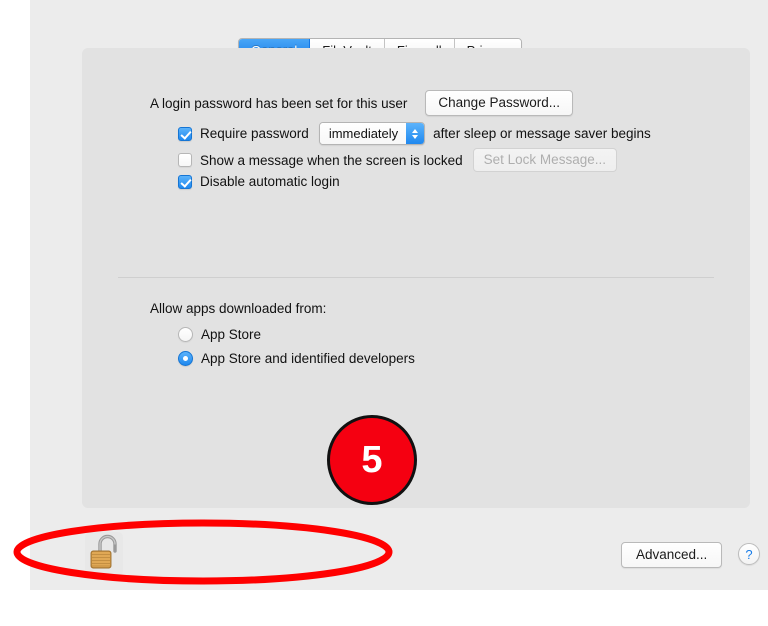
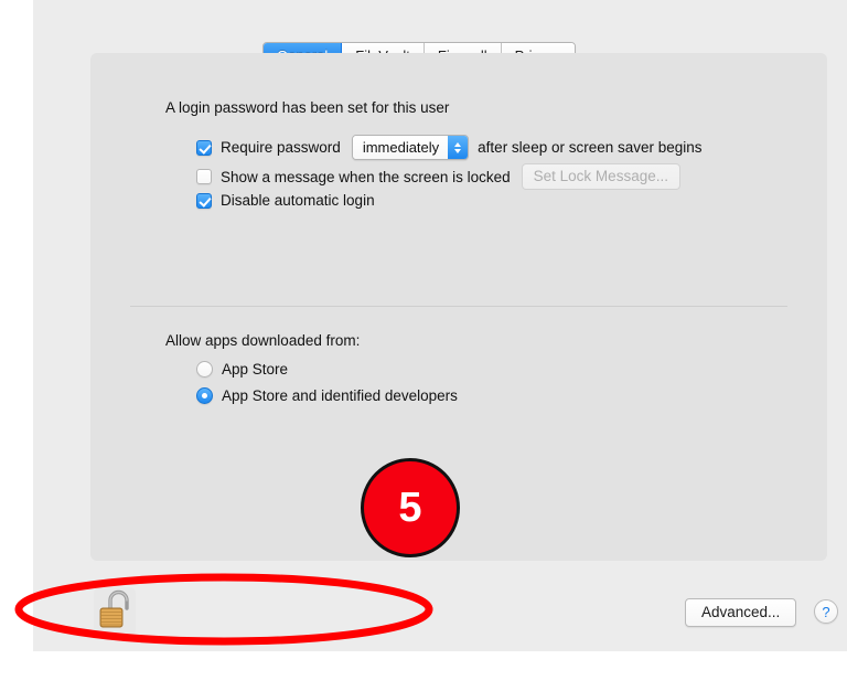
  A login password has been set for this user
- Change Password...
  Require password
  immediately
- after sleep or message saver begins
+ after sleep or screen saver begins
  Show a message when the screen is locked
  Set Lock Message...
  Disable automatic login
  Allow apps downloaded from:
  App Store
  App Store and identified developers
  Advanced...
  ?
  5
